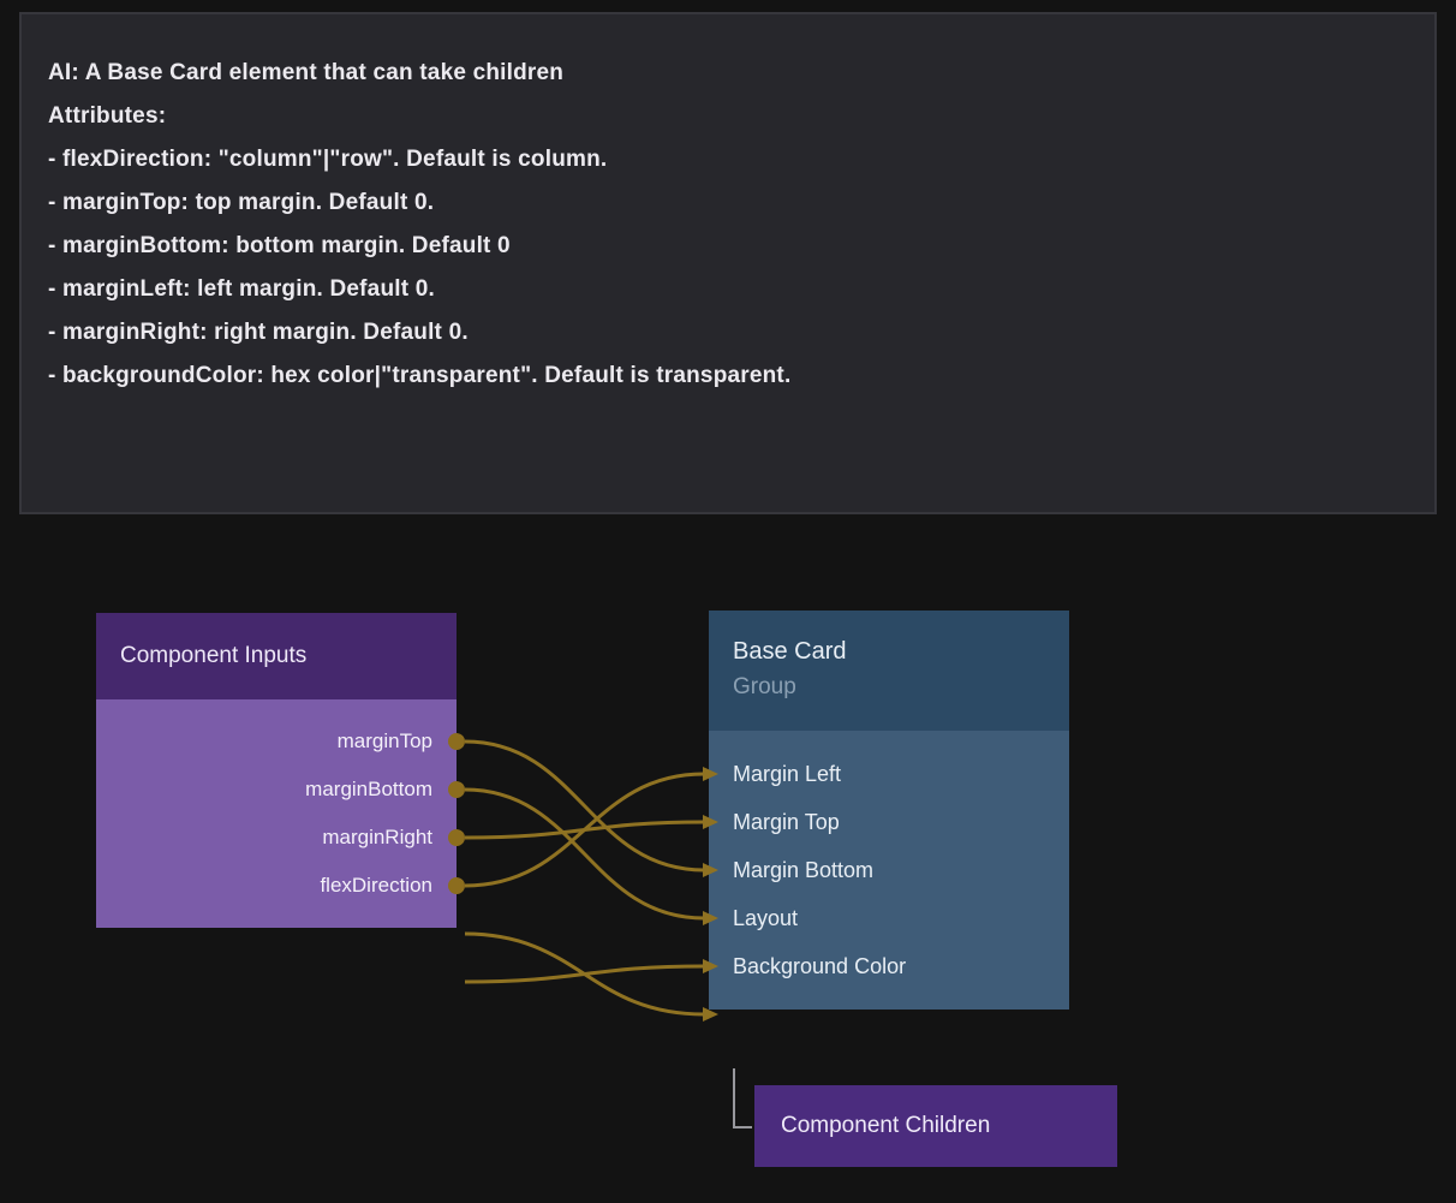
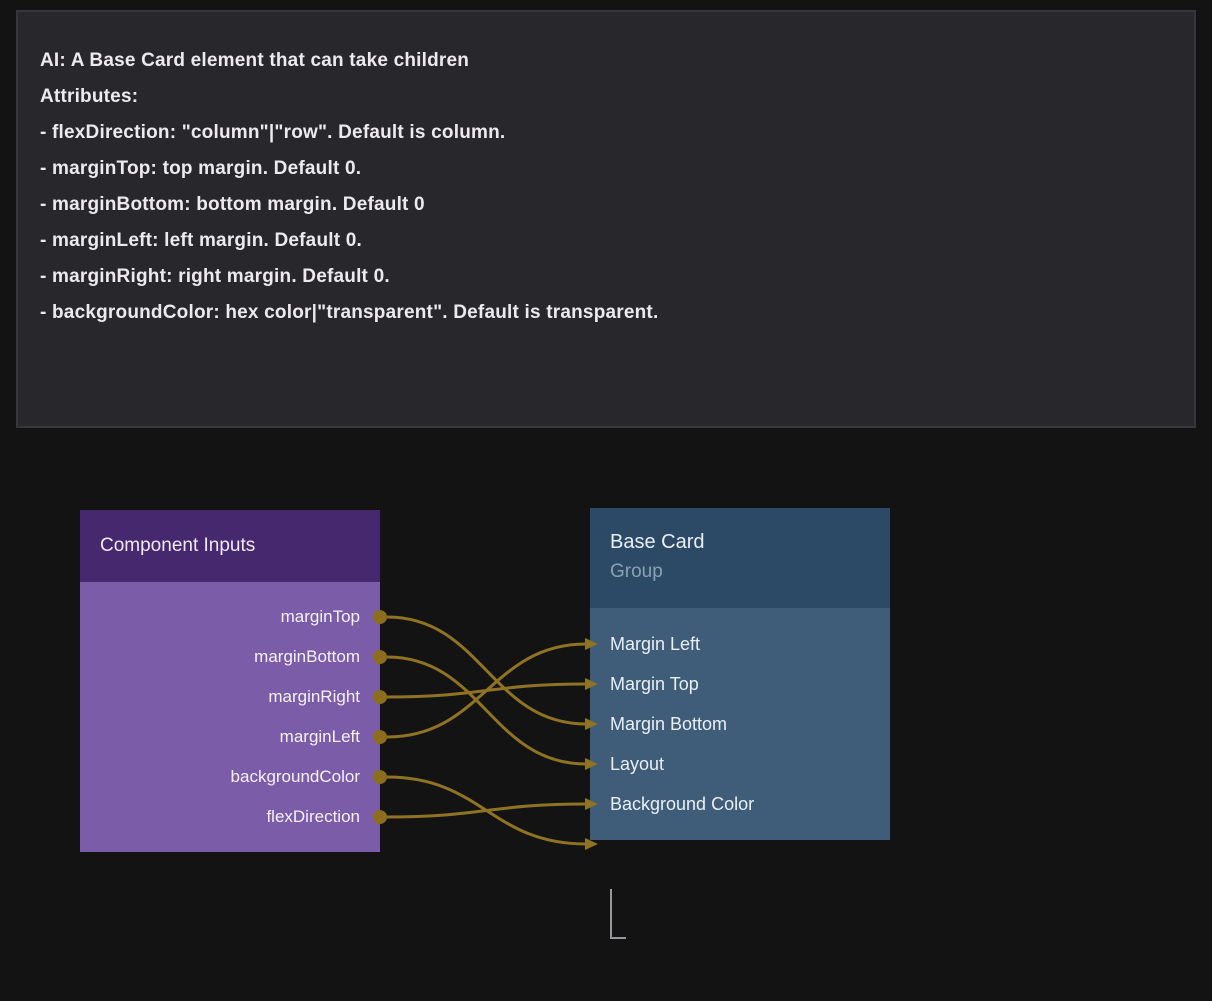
  AI: A Base Card element that can take children
  Attributes:
  - flexDirection: "column"|"row". Default is column.
  - marginTop: top margin. Default 0.
  - marginBottom: bottom margin. Default 0
  - marginLeft: left margin. Default 0.
  - marginRight: right margin. Default 0.
  - backgroundColor: hex color|"transparent". Default is transparent.
  Component Inputs
  marginTop
  marginBottom
  marginRight
+ marginLeft
+ backgroundColor
  flexDirection
  Base Card
  Group
  Margin Left
  Margin Top
  Margin Bottom
  Layout
  Background Color
- Component Children
